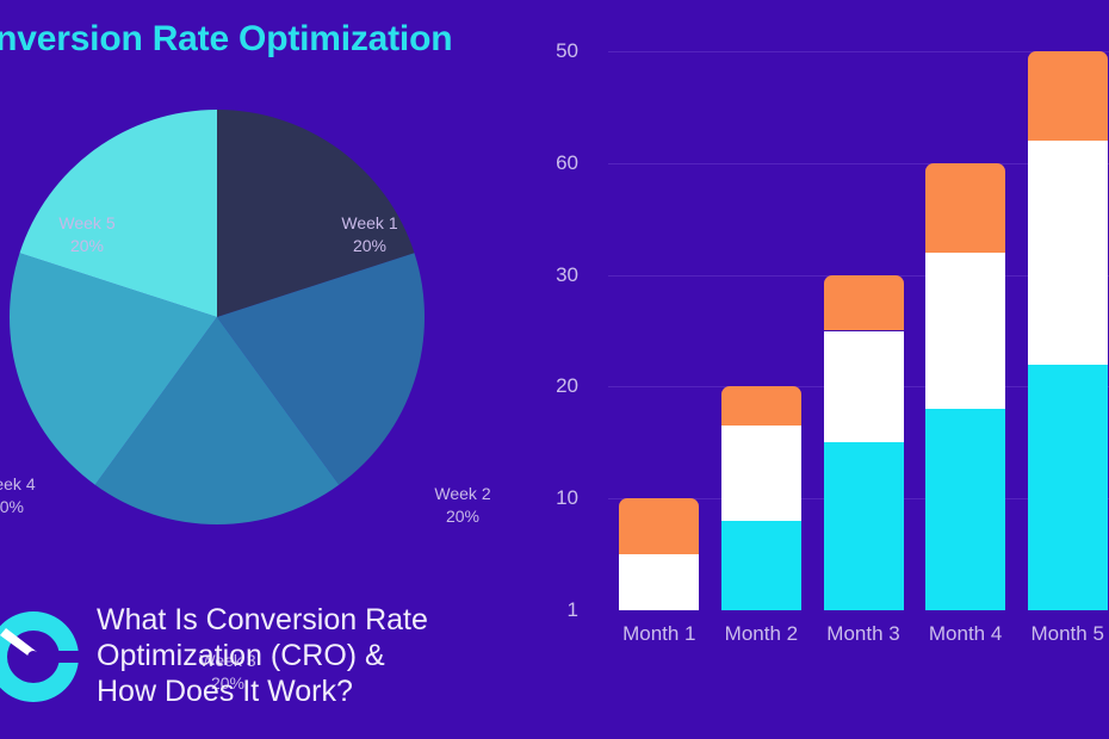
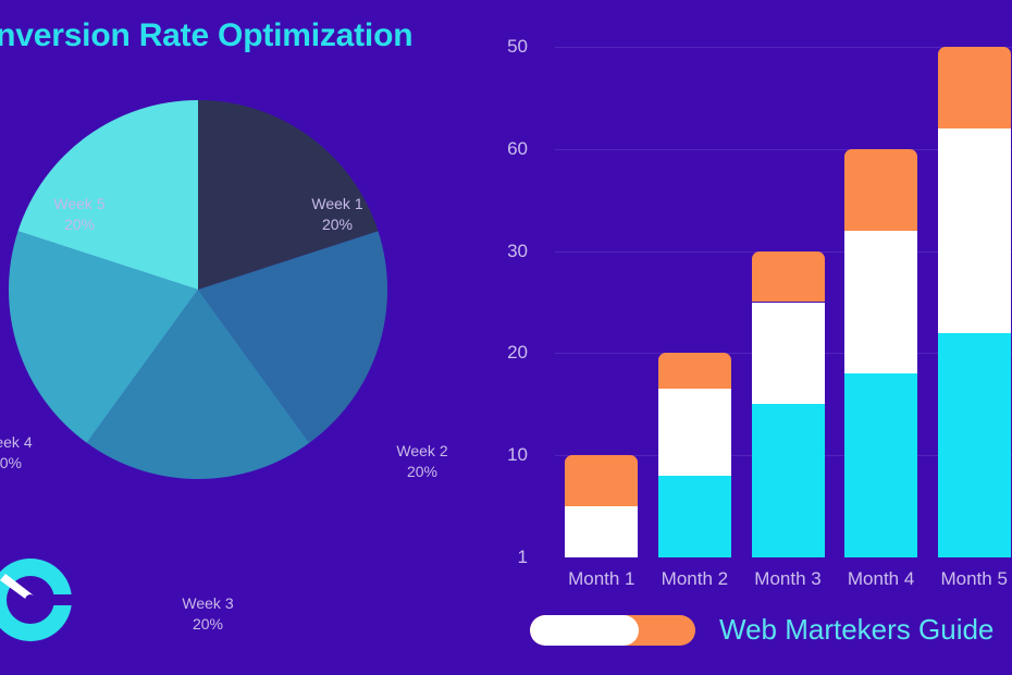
  nversion Rate Optimization
  Week 1
  20%
  Week 2
  20%
  Week 3
  20%
  Week 5
  20%
- What Is Conversion Rate
- Optimization (CRO) &
- How Does It Work?
  1
  10
  20
  30
  60
  50
  Month 1
  Month 2
  Month 3
  Month 4
  Month 5
+ Web Martekers Guide
